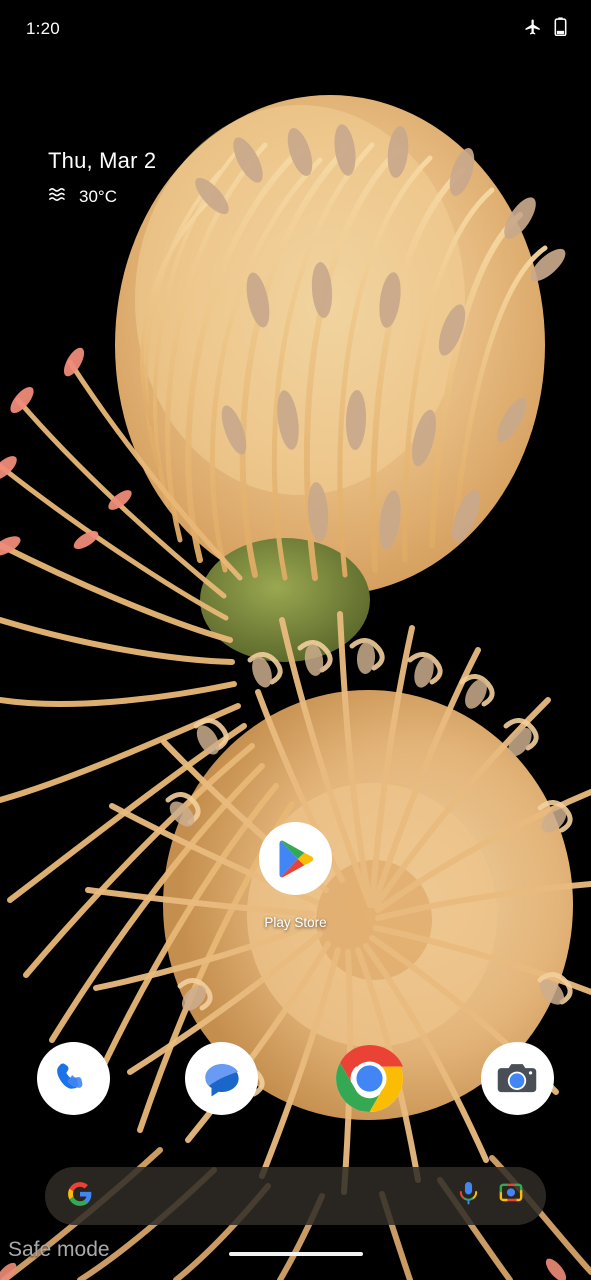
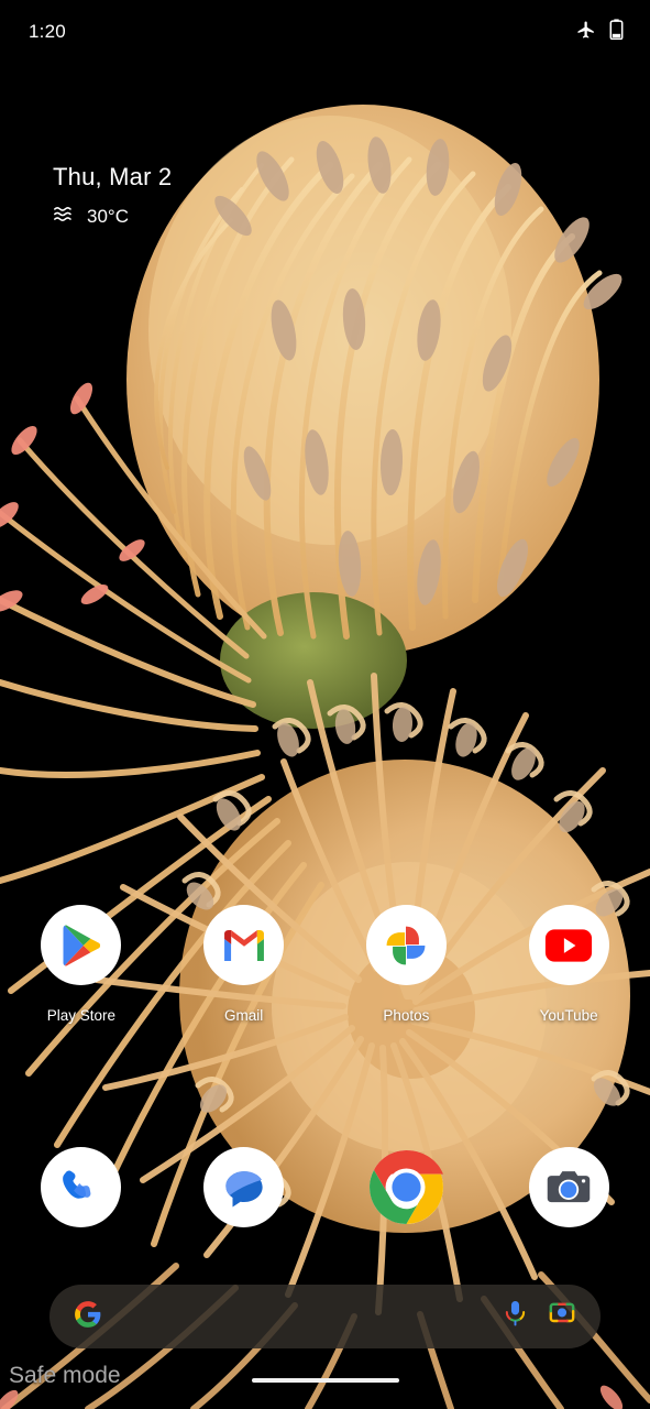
  1:20
  Thu, Mar 2
  30°C
  Play Store
+ Gmail
+ Photos
+ YouTube
  Safe mode
